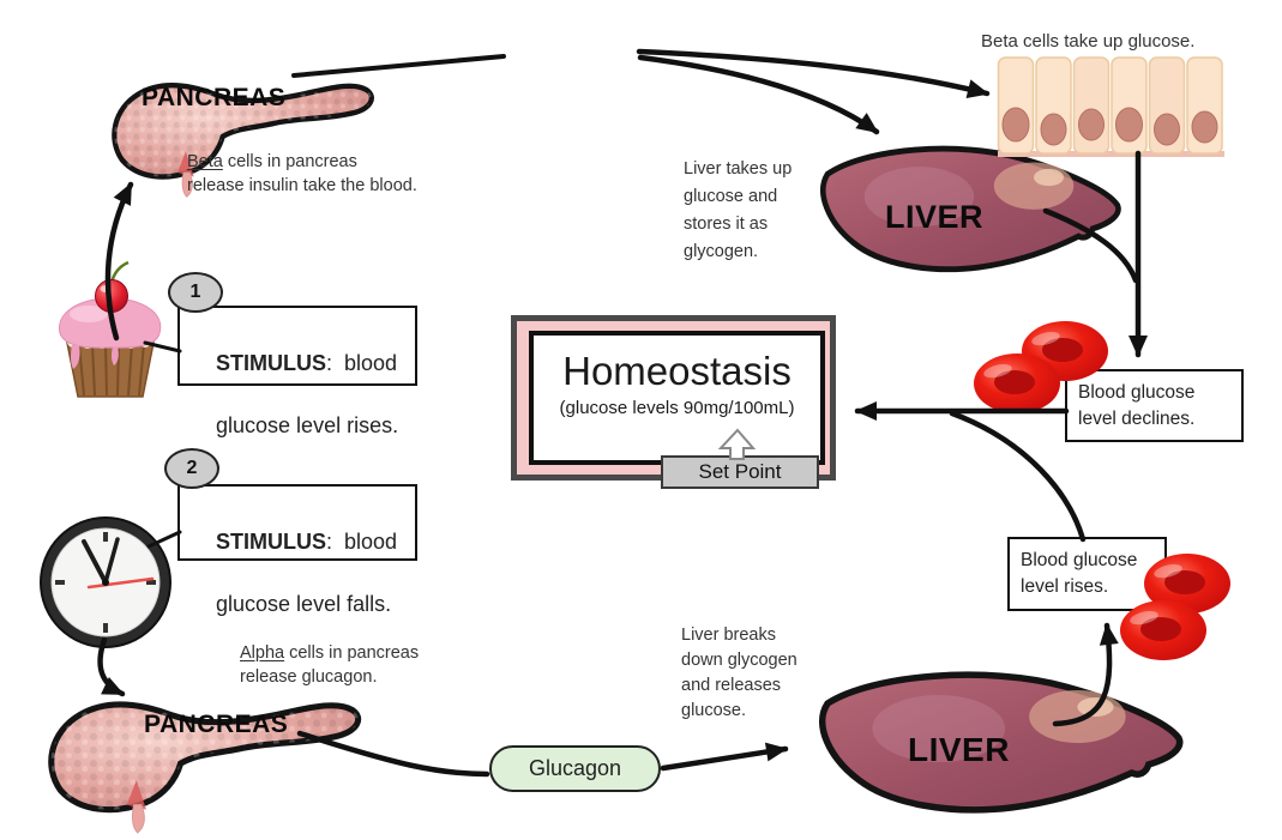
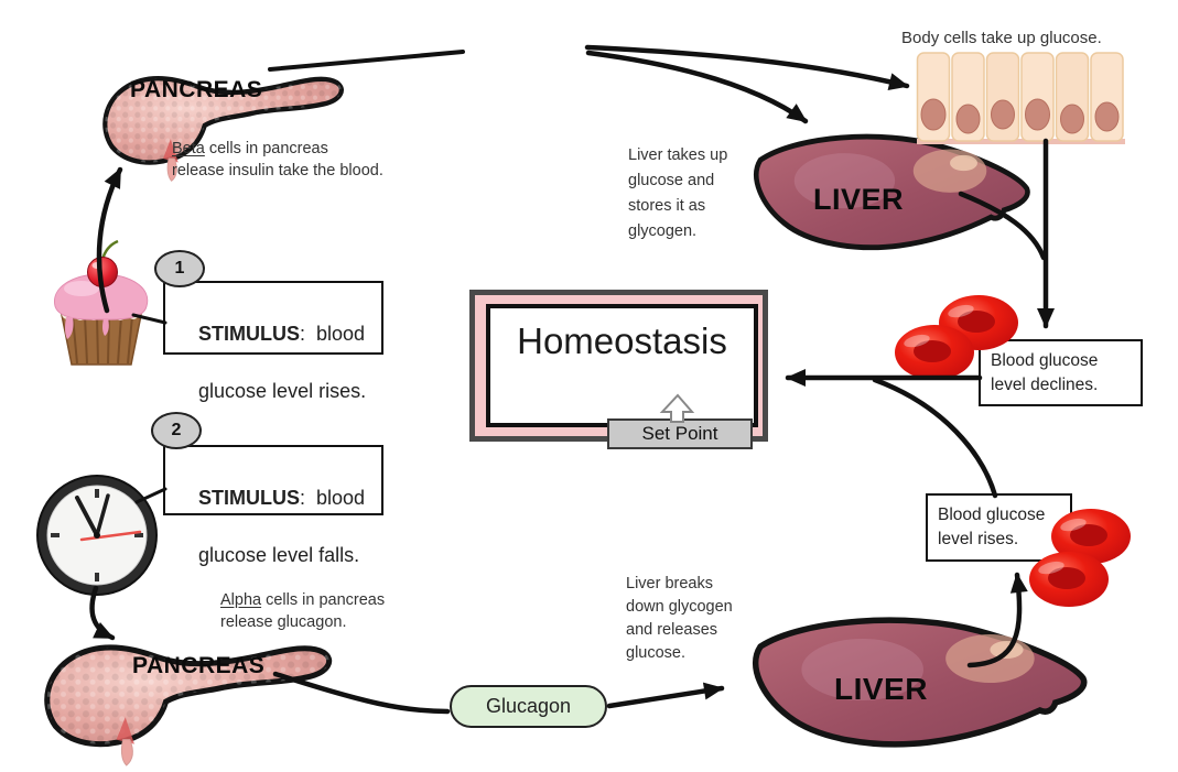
  PANCREAS
  Beta cells in pancreas
  release insulin take the blood.
  PANCREAS
  Alpha cells in pancreas
  release glucagon.
  LIVER
  Liver takes up
  glucose and
  stores it as
  glycogen.
  LIVER
  Liver breaks
  down glycogen
  and releases
  glucose.
- Beta cells take up glucose.
+ Body cells take up glucose.
  Glucagon
  STIMULUS: blood
  glucose level rises.
  1
  STIMULUS: blood
  glucose level falls.
  2
  Blood glucose
  level declines.
  Blood glucose
  level rises.
  Homeostasis
- (glucose levels 90mg/100mL)
  Set Point
